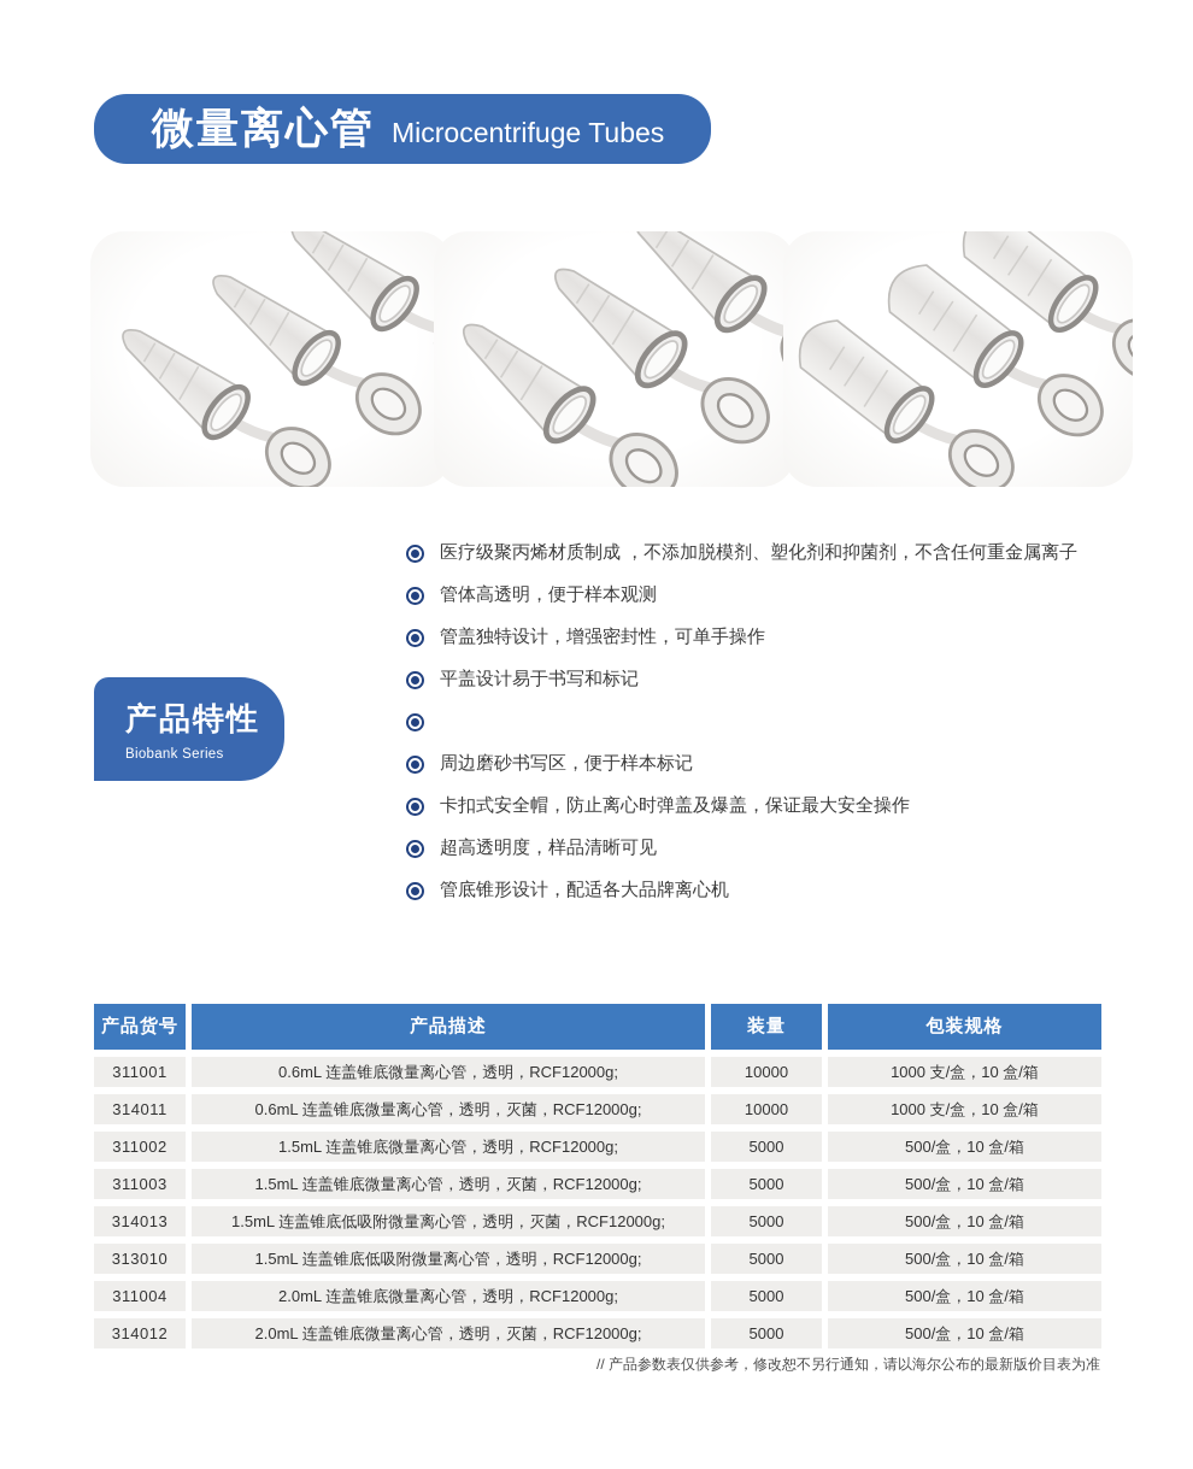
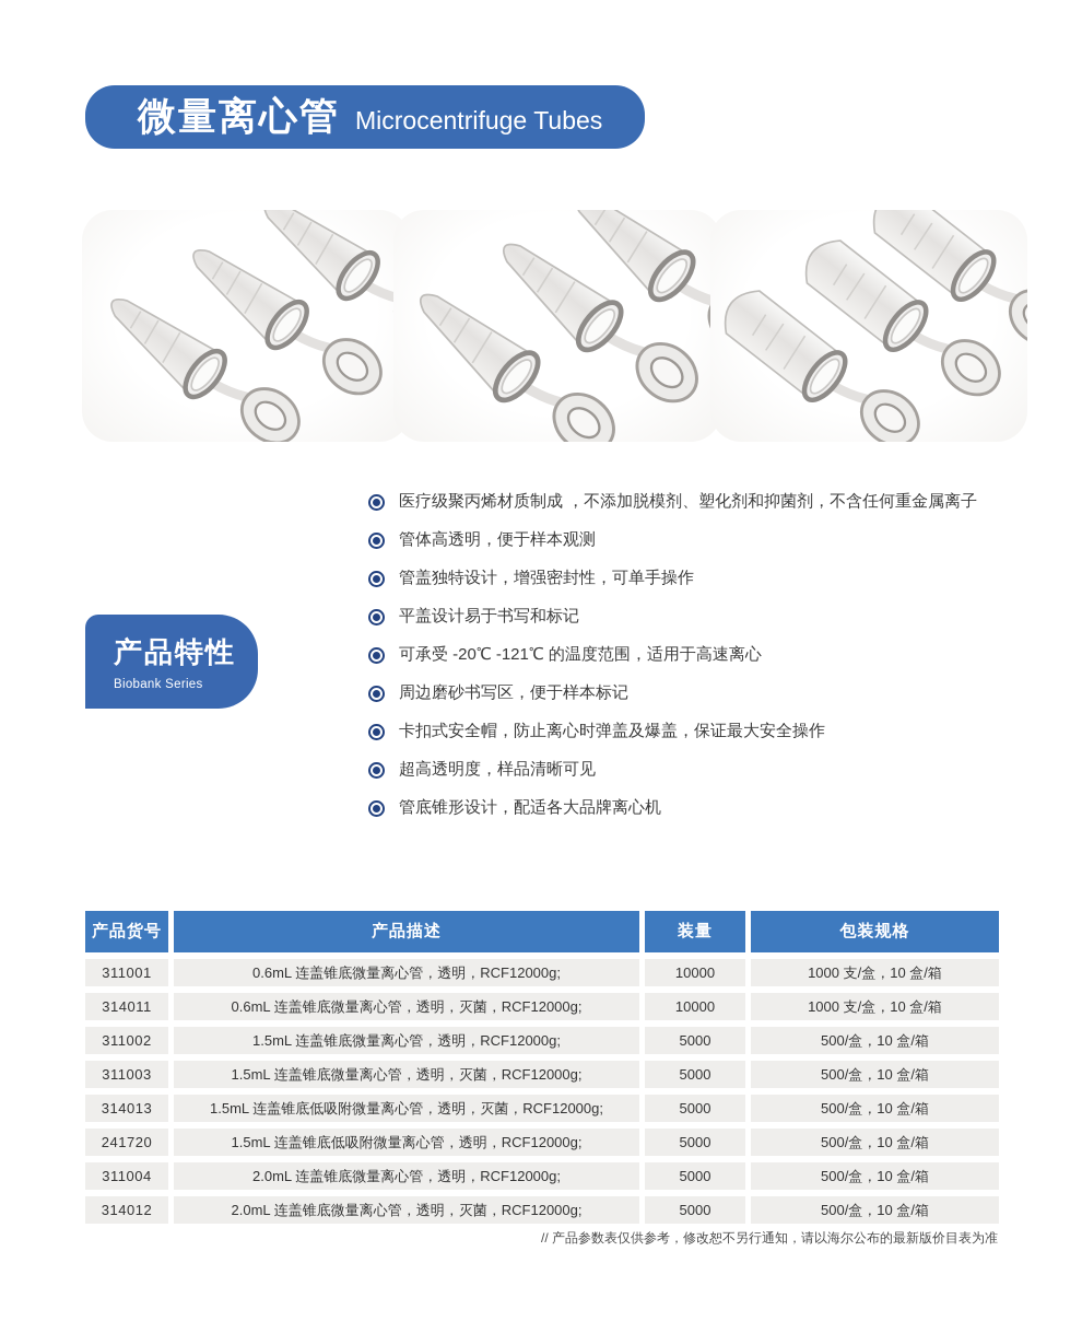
  微量离心管
  Microcentrifuge Tubes
  产品特性
  Biobank Series
  医疗级聚丙烯材质制成 ，不添加脱模剂、塑化剂和抑菌剂，不含任何重金属离子
  管体高透明，便于样本观测
  管盖独特设计，增强密封性，可单手操作
  平盖设计易于书写和标记
+ 可承受 -20℃ -121℃ 的温度范围，适用于高速离心
  周边磨砂书写区，便于样本标记
  卡扣式安全帽，防止离心时弹盖及爆盖，保证最大安全操作
  超高透明度，样品清晰可见
  管底锥形设计，配适各大品牌离心机
  产品货号
  产品描述
  装量
  包装规格
  311001
  0.6mL 连盖锥底微量离心管，透明，RCF12000g;
  10000
  1000 支/盒，10 盒/箱
  314011
  0.6mL 连盖锥底微量离心管，透明，灭菌，RCF12000g;
  10000
  1000 支/盒，10 盒/箱
  311002
  1.5mL 连盖锥底微量离心管，透明，RCF12000g;
  5000
  500/盒，10 盒/箱
  311003
  1.5mL 连盖锥底微量离心管，透明，灭菌，RCF12000g;
  5000
  500/盒，10 盒/箱
  314013
  1.5mL 连盖锥底低吸附微量离心管，透明，灭菌，RCF12000g;
  5000
  500/盒，10 盒/箱
- 313010
+ 241720
  1.5mL 连盖锥底低吸附微量离心管，透明，RCF12000g;
  5000
  500/盒，10 盒/箱
  311004
  2.0mL 连盖锥底微量离心管，透明，RCF12000g;
  5000
  500/盒，10 盒/箱
  314012
  2.0mL 连盖锥底微量离心管，透明，灭菌，RCF12000g;
  5000
  500/盒，10 盒/箱
  // 产品参数表仅供参考，修改恕不另行通知，请以海尔公布的最新版价目表为准
